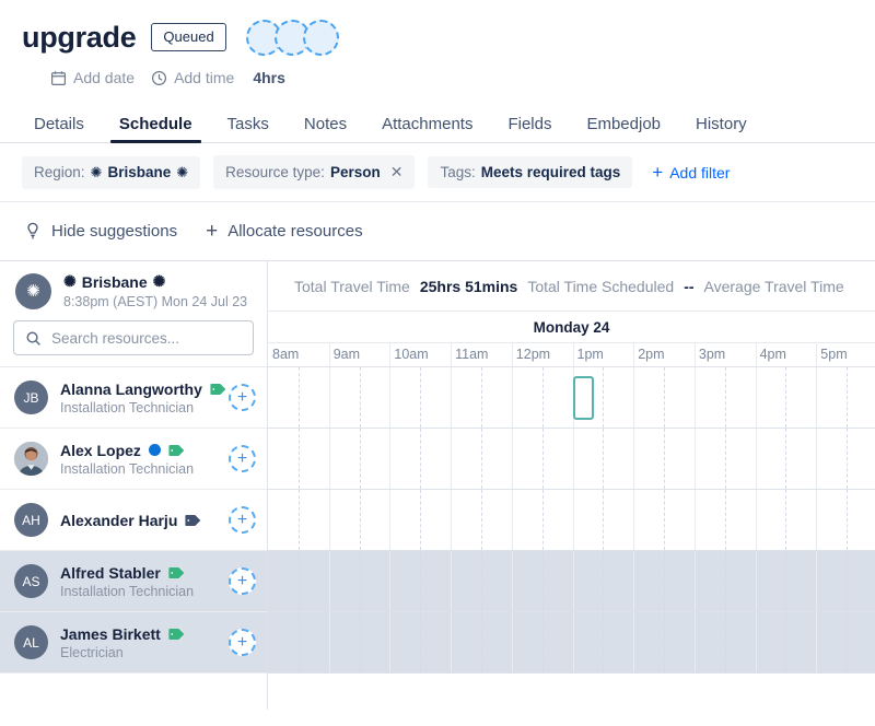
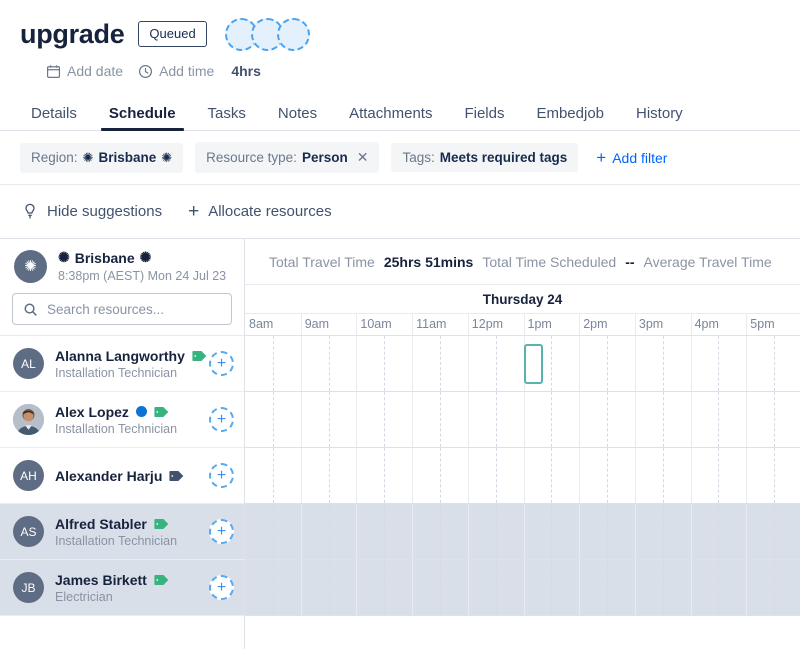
  upgrade
  Queued
  Add date
  Add time
  4hrs
  Details
  Schedule
  Tasks
  Notes
  Attachments
  Fields
  Embedjob
  History
  Region:
  ✺
  Brisbane
  ✺
  Resource type:
  Person
  ✕
  Tags:
  Meets required tags
  +
  Add filter
  Hide suggestions
  +
  Allocate resources
  ✺
  ✺
  Brisbane
  ✺
  8:38pm (AEST) Mon 24 Jul 23
  Search resources...
- JB
+ AL
  Alanna Langworthy
  Installation Technician
  +
  Alex Lopez
  Installation Technician
  +
  AH
  Alexander Harju
  +
  AS
  Alfred Stabler
  Installation Technician
  +
- AL
+ JB
  James Birkett
  Electrician
  +
  Total Travel Time
  25hrs 51mins
  Total Time Scheduled
  --
  Average Travel Time
- Monday 24
+ Thursday 24
  8am
  9am
  10am
  11am
  12pm
  1pm
  2pm
  3pm
  4pm
  5pm
